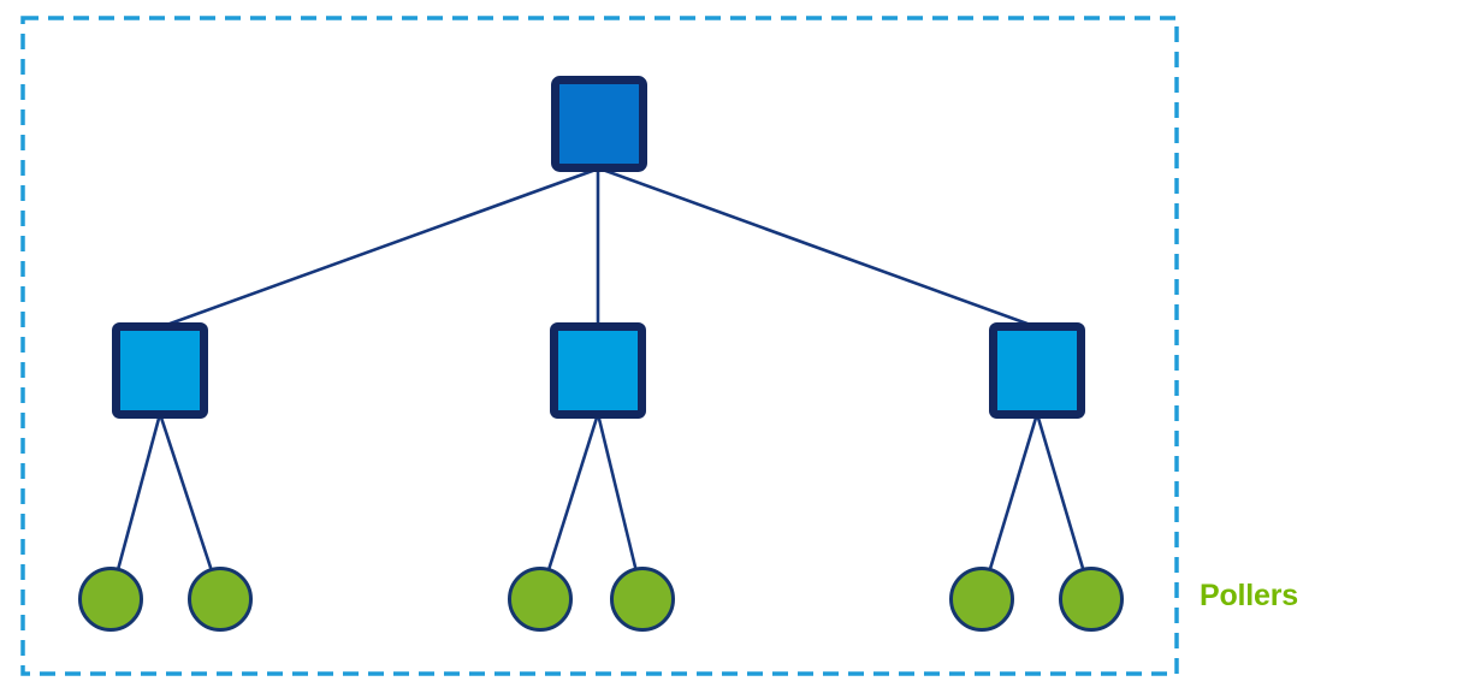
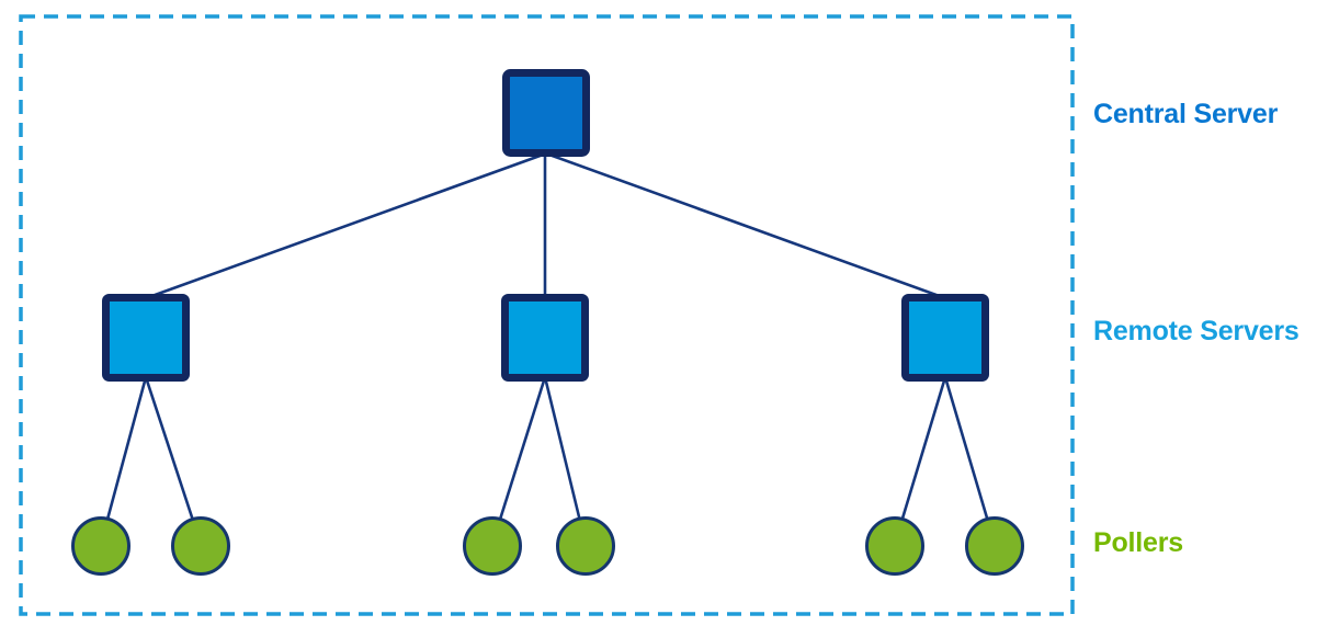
+ Central Server
+ Remote Servers
  Pollers
